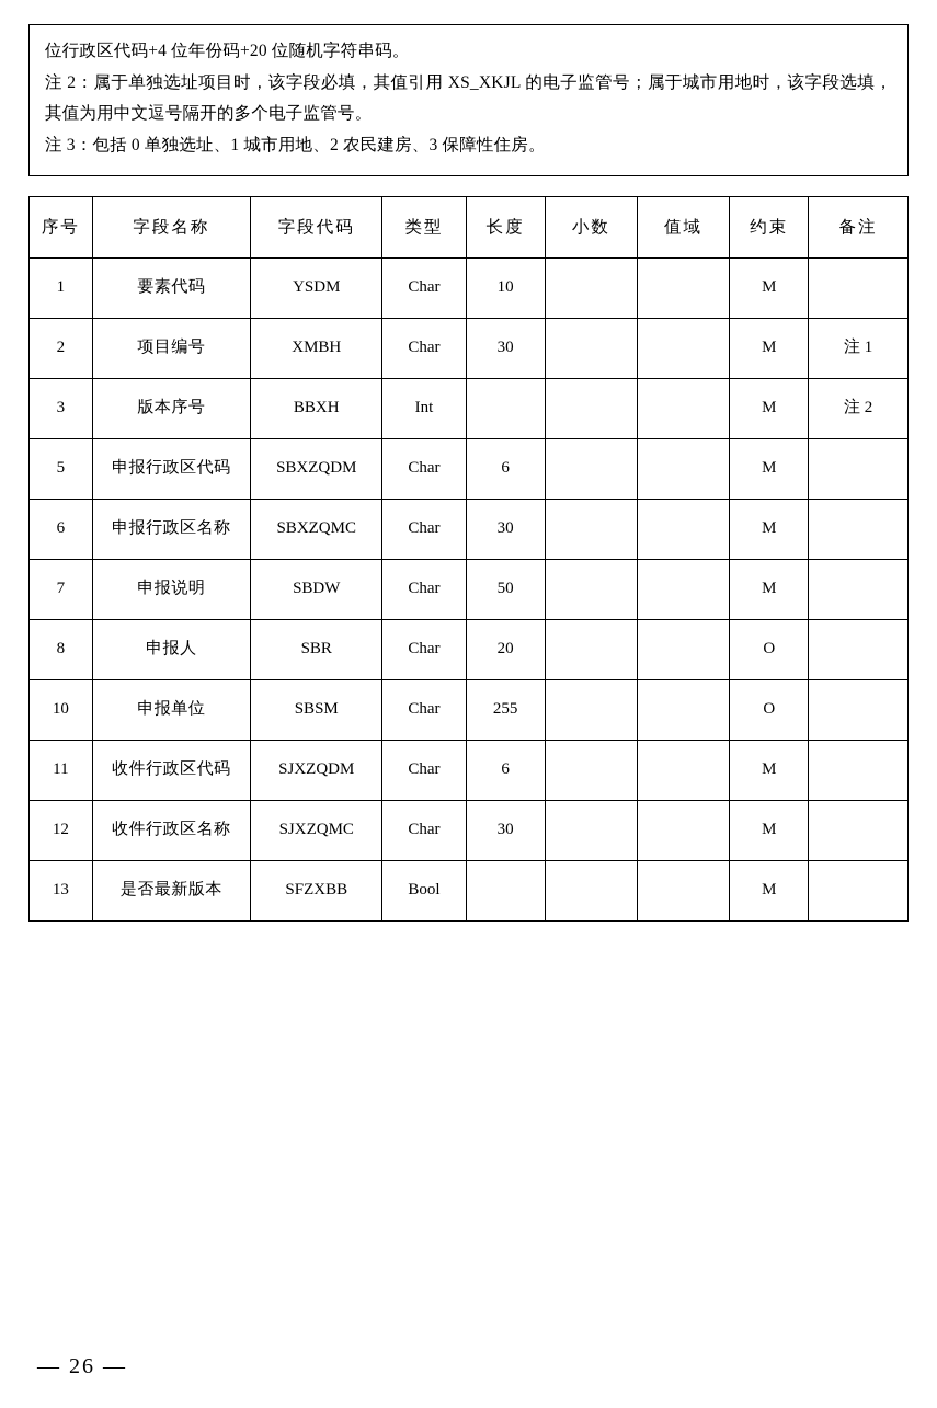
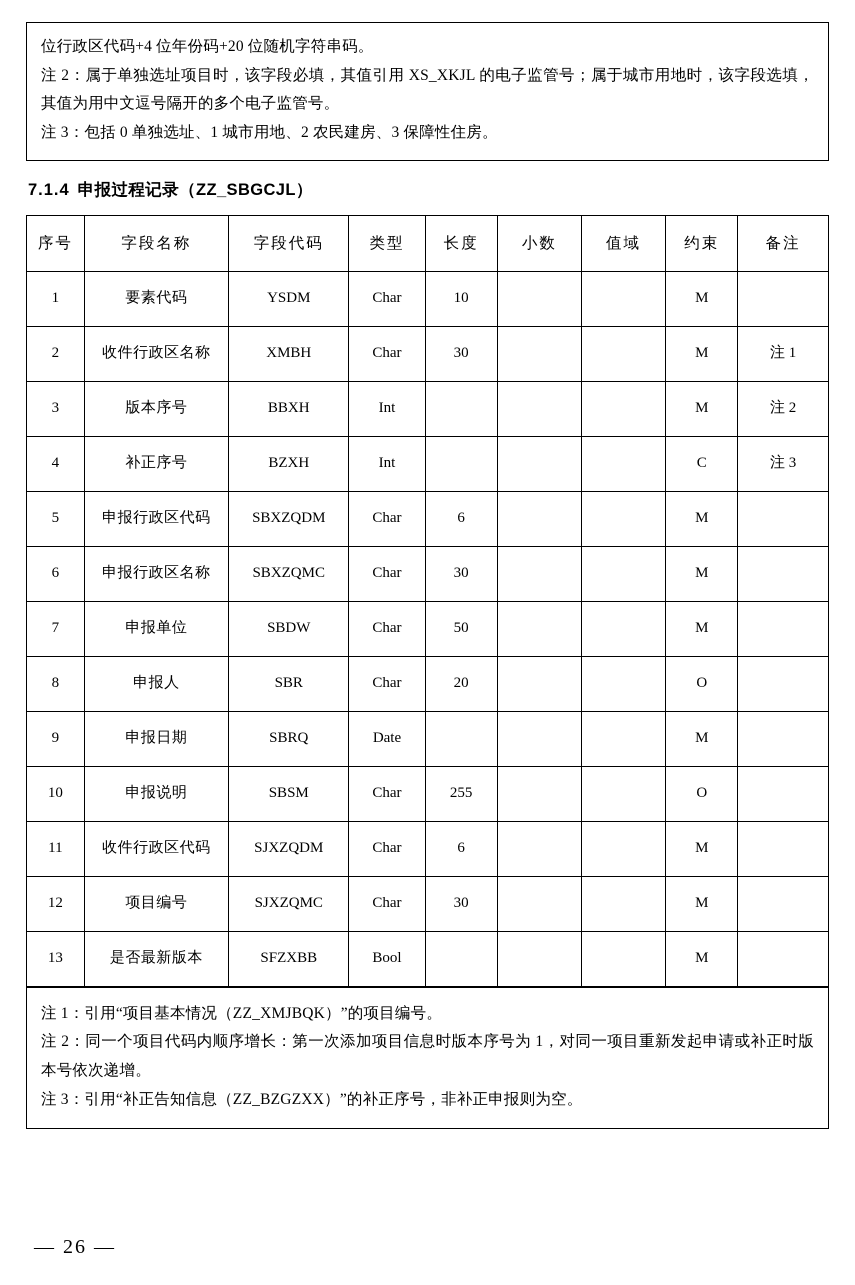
  位行政区代码+4 位年份码+20 位随机字符串码。
  注 2：属于单独选址项目时，该字段必填，其值引用 XS_XKJL 的电子监管号；属于城市用地时，该字段选填，其值为用中文逗号隔开的多个电子监管号。
  注 3：包括 0 单独选址、1 城市用地、2 农民建房、3 保障性住房。
+ 7.1.4 申报过程记录（ZZ_SBGCJL）
  序号	字段名称	字段代码	类型	长度	小数	值域	约束	备注
  1	要素代码	YSDM	Char	10			M
- 2	项目编号	XMBH	Char	30			M	注 1
+ 2	收件行政区名称	XMBH	Char	30			M	注 1
  3	版本序号	BBXH	Int				M	注 2
+ 4	补正序号	BZXH	Int				C	注 3
  5	申报行政区代码	SBXZQDM	Char	6			M
  6	申报行政区名称	SBXZQMC	Char	30			M
- 7	申报说明	SBDW	Char	50			M
+ 7	申报单位	SBDW	Char	50			M
  8	申报人	SBR	Char	20			O
+ 9	申报日期	SBRQ	Date				M
- 10	申报单位	SBSM	Char	255			O
+ 10	申报说明	SBSM	Char	255			O
  11	收件行政区代码	SJXZQDM	Char	6			M
- 12	收件行政区名称	SJXZQMC	Char	30			M
+ 12	项目编号	SJXZQMC	Char	30			M
  13	是否最新版本	SFZXBB	Bool				M
+ 注 1：引用“项目基本情况（ZZ_XMJBQK）”的项目编号。
+ 注 2：同一个项目代码内顺序增长：第一次添加项目信息时版本序号为 1，对同一项目重新发起申请或补正时版本号依次递增。
+ 注 3：引用“补正告知信息（ZZ_BZGZXX）”的补正序号，非补正申报则为空。
  — 26 —
